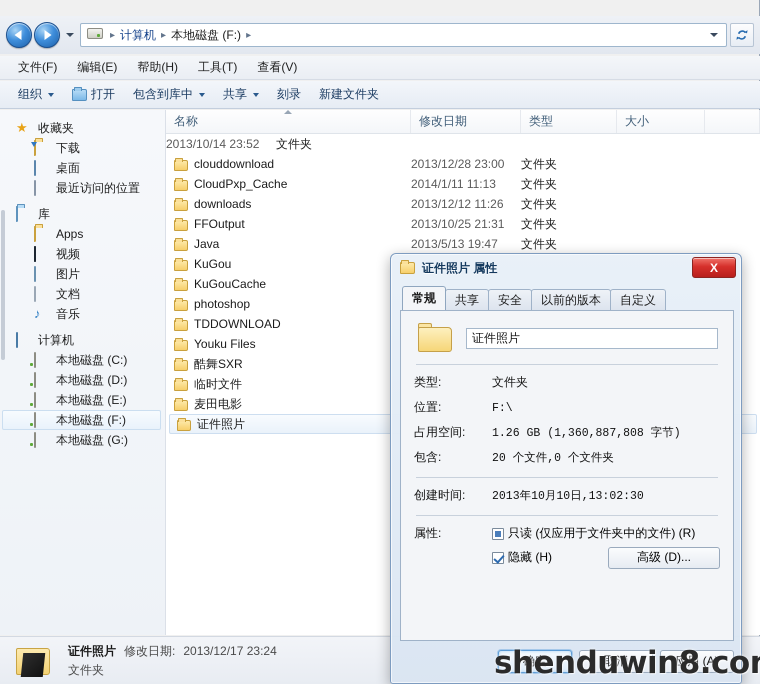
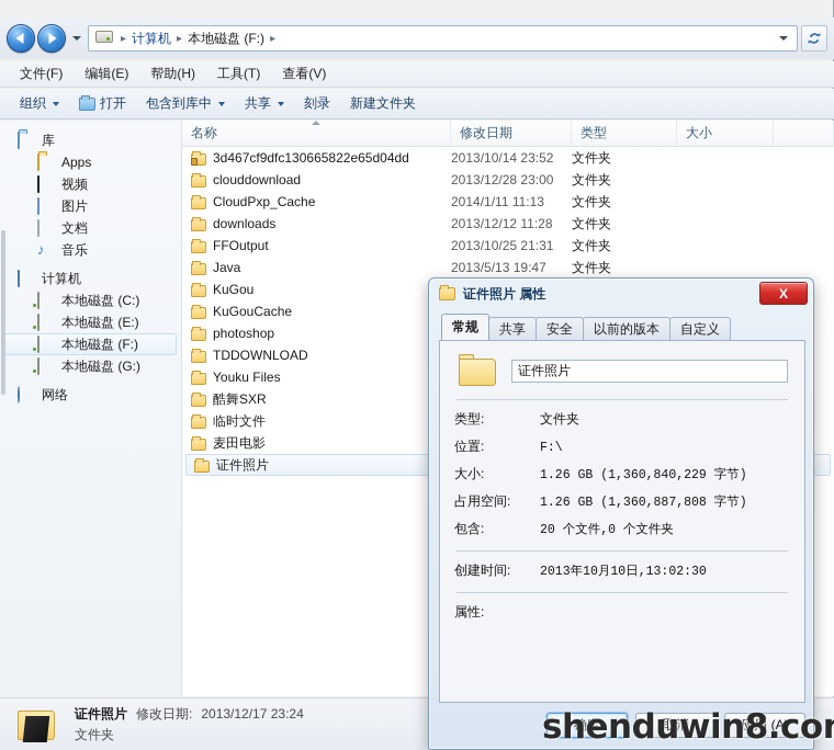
  ▸
  计算机
  ▸
  本地磁盘 (F:)
  ▸
  文件(F)
  编辑(E)
  帮助(H)
  工具(T)
  查看(V)
  组织
  打开
  包含到库中
  共享
  刻录
  新建文件夹
- ★
- 收藏夹
- 下载
- 桌面
- 最近访问的位置
  库
  Apps
  视频
  图片
  文档
  ♪
  音乐
  计算机
  本地磁盘 (C:)
- 本地磁盘 (D:)
  本地磁盘 (E:)
  本地磁盘 (F:)
  本地磁盘 (G:)
+ 网络
  名称
  修改日期
  类型
  大小
+ 3d467cf9dfc130665822e65d04dd
  2013/10/14 23:52
  文件夹
  clouddownload
  2013/12/28 23:00
  文件夹
  CloudPxp_Cache
  2014/1/11 11:13
  文件夹
  downloads
- 2013/12/12 11:26
+ 2013/12/12 11:28
  文件夹
  FFOutput
  2013/10/25 21:31
  文件夹
  Java
  2013/5/13 19:47
  文件夹
  KuGou
  KuGouCache
  photoshop
  TDDOWNLOAD
  Youku Files
  酷舞SXR
  临时文件
  麦田电影
  证件照片
  证件照片
  修改日期:
  2013/12/17 23:24
  文件夹
  证件照片 属性
  X
  常规
  共享
  安全
  以前的版本
  自定义
  证件照片
  类型:
  文件夹
  位置:
  F:\
+ 大小:
+ 1.26 GB (1,360,840,229 字节)
  占用空间:
  1.26 GB (1,360,887,808 字节)
  包含:
  20 个文件,0 个文件夹
  创建时间:
  2013年10月10日,13:02:30
  属性:
- 只读 (仅应用于文件夹中的文件) (R)
- 隐藏 (H)
- 高级 (D)...
  确定
  取消
  应用 (A)
  shenduwin8.co
